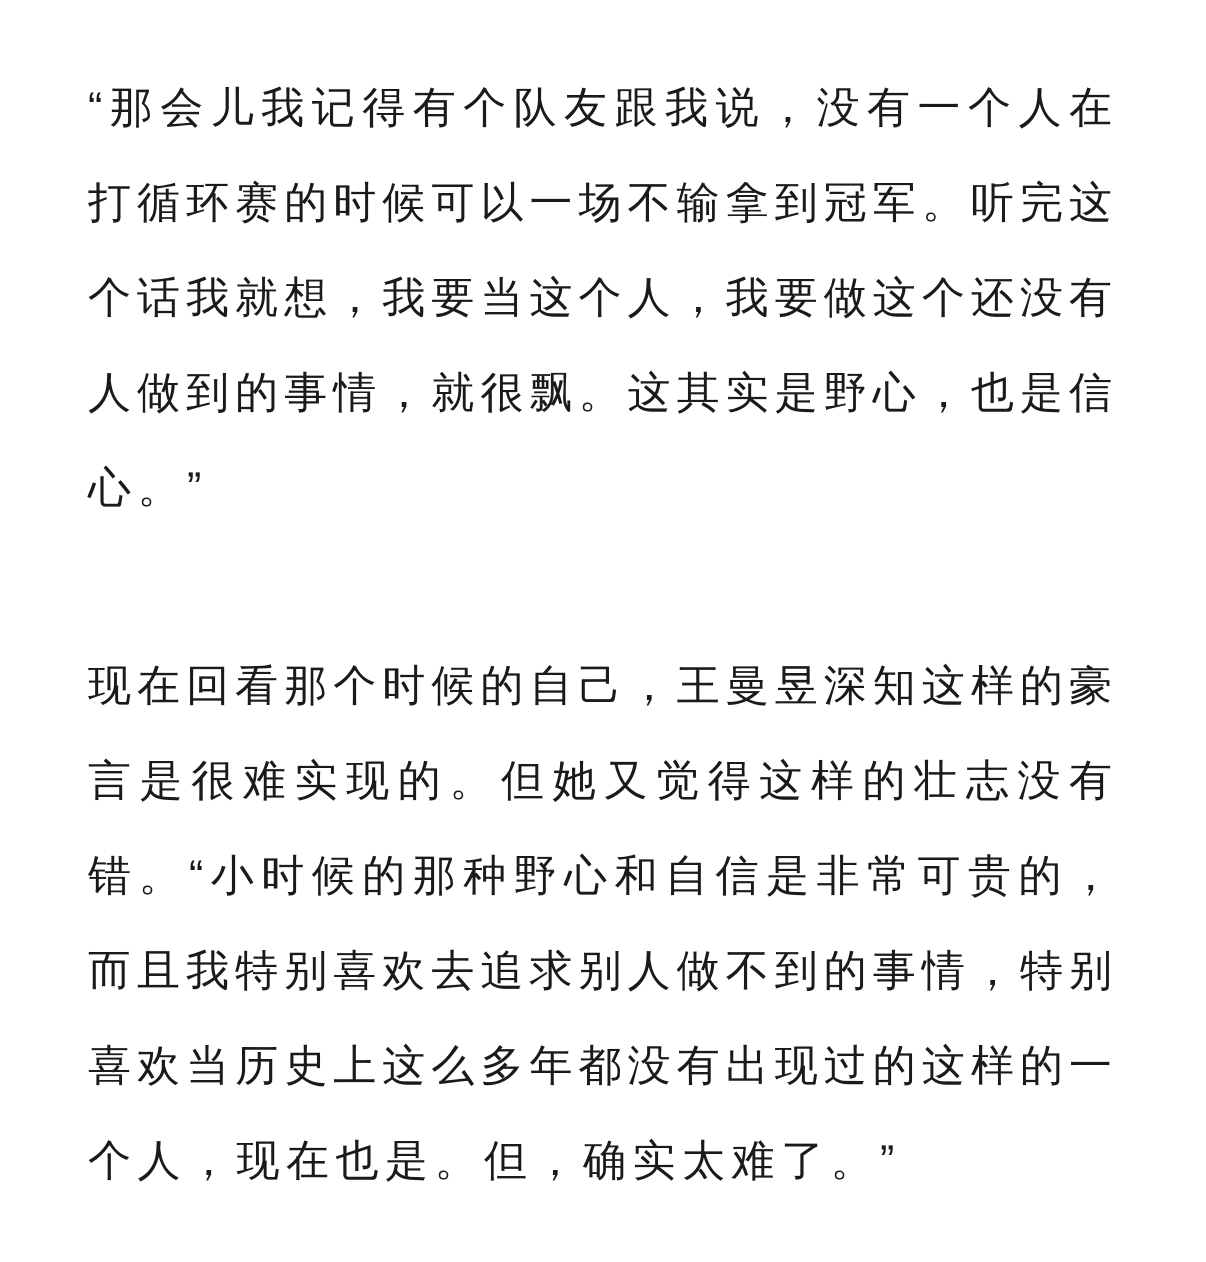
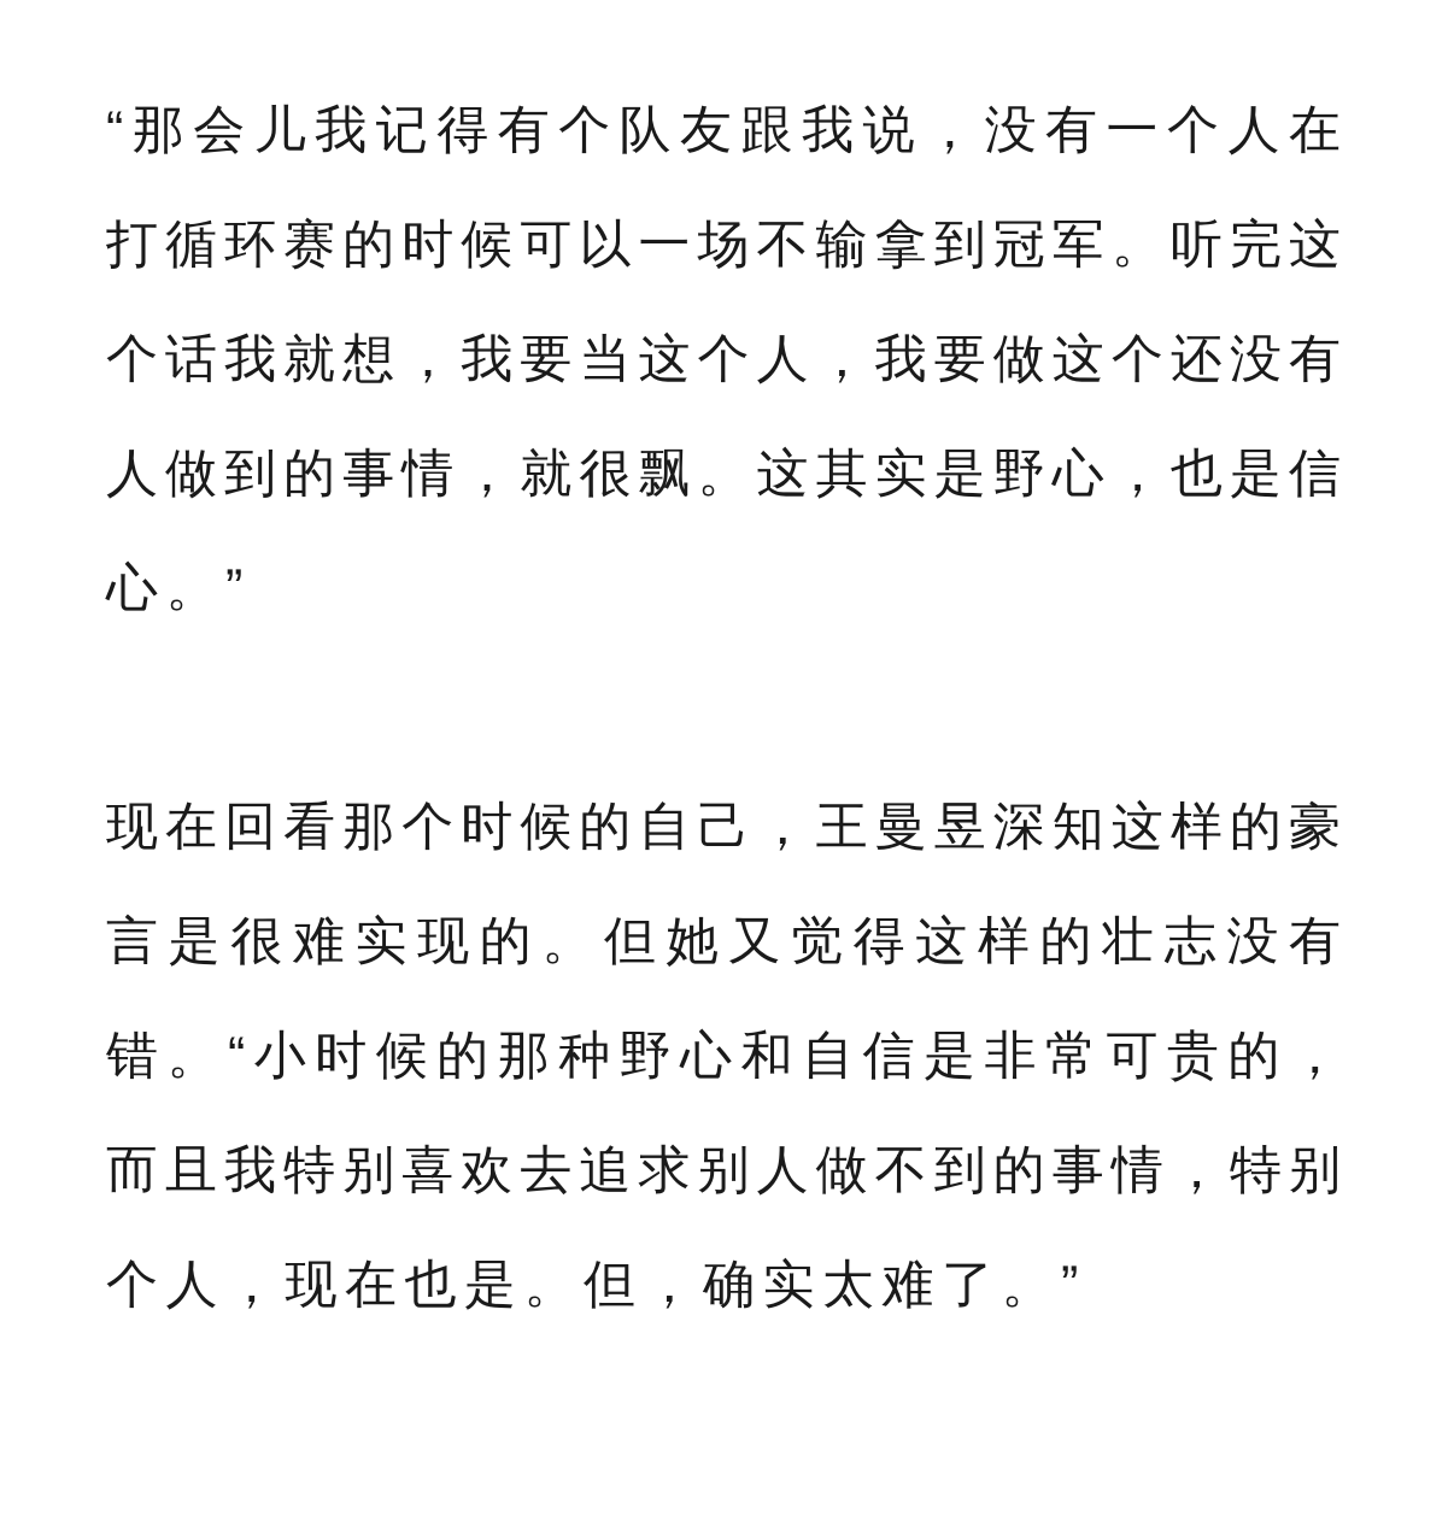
  “那会儿我记得有个队友跟我说，没有一个人在
  打循环赛的时候可以一场不输拿到冠军。听完这
  个话我就想，我要当这个人，我要做这个还没有
  人做到的事情，就很飘。这其实是野心，也是信
  心。”
  现在回看那个时候的自己，王曼昱深知这样的豪
  言是很难实现的。但她又觉得这样的壮志没有
  错。“小时候的那种野心和自信是非常可贵的，
  而且我特别喜欢去追求别人做不到的事情，特别
- 喜欢当历史上这么多年都没有出现过的这样的一
  个人，现在也是。但，确实太难了。”
